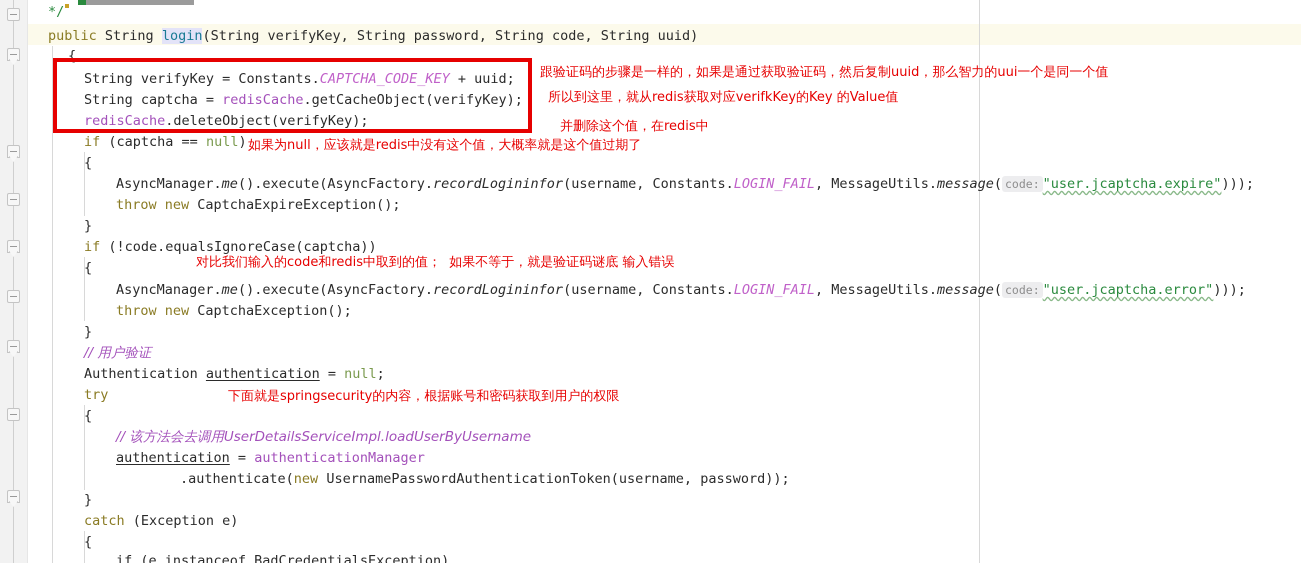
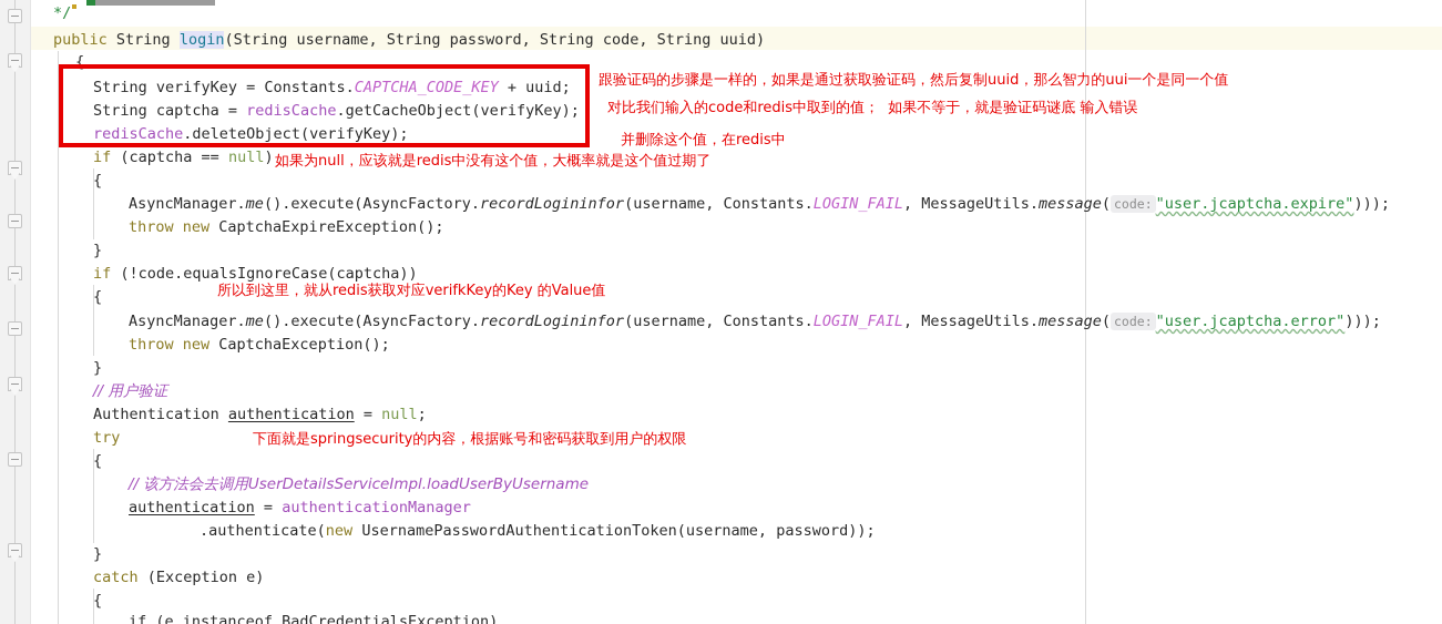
  */
- public String login(String verifyKey, String password, String code, String uuid)
+ public String login(String username, String password, String code, String uuid)
  {
  String verifyKey = Constants.CAPTCHA_CODE_KEY + uuid;
  String captcha = redisCache.getCacheObject(verifyKey);
  redisCache.deleteObject(verifyKey);
  if (captcha == null)
  {
  AsyncManager.me().execute(AsyncFactory.recordLogininfor(username, Constants.LOGIN_FAIL, MessageUtils.message( code: "user.jcaptcha.expire")));
  throw new CaptchaExpireException();
  }
  if (!code.equalsIgnoreCase(captcha))
  {
  AsyncManager.me().execute(AsyncFactory.recordLogininfor(username, Constants.LOGIN_FAIL, MessageUtils.message( code: "user.jcaptcha.error")));
  throw new CaptchaException();
  }
  // 用户验证
  Authentication authentication = null;
  try
  {
  // 该方法会去调用UserDetailsServiceImpl.loadUserByUsername
  authentication = authenticationManager
  .authenticate(new UsernamePasswordAuthenticationToken(username, password));
  }
  catch (Exception e)
  {
  if (e instanceof BadCredentialsException)
  跟验证码的步骤是一样的，如果是通过获取验证码，然后复制uuid，那么智力的uui一个是同一个值
- 所以到这里，就从redis获取对应verifkKey的Key 的Value值
+ 对比我们输入的code和redis中取到的值； 如果不等于，就是验证码谜底 输入错误
  并删除这个值，在redis中
  如果为null，应该就是redis中没有这个值，大概率就是这个值过期了
- 对比我们输入的code和redis中取到的值； 如果不等于，就是验证码谜底 输入错误
+ 所以到这里，就从redis获取对应verifkKey的Key 的Value值
  下面就是springsecurity的内容，根据账号和密码获取到用户的权限
